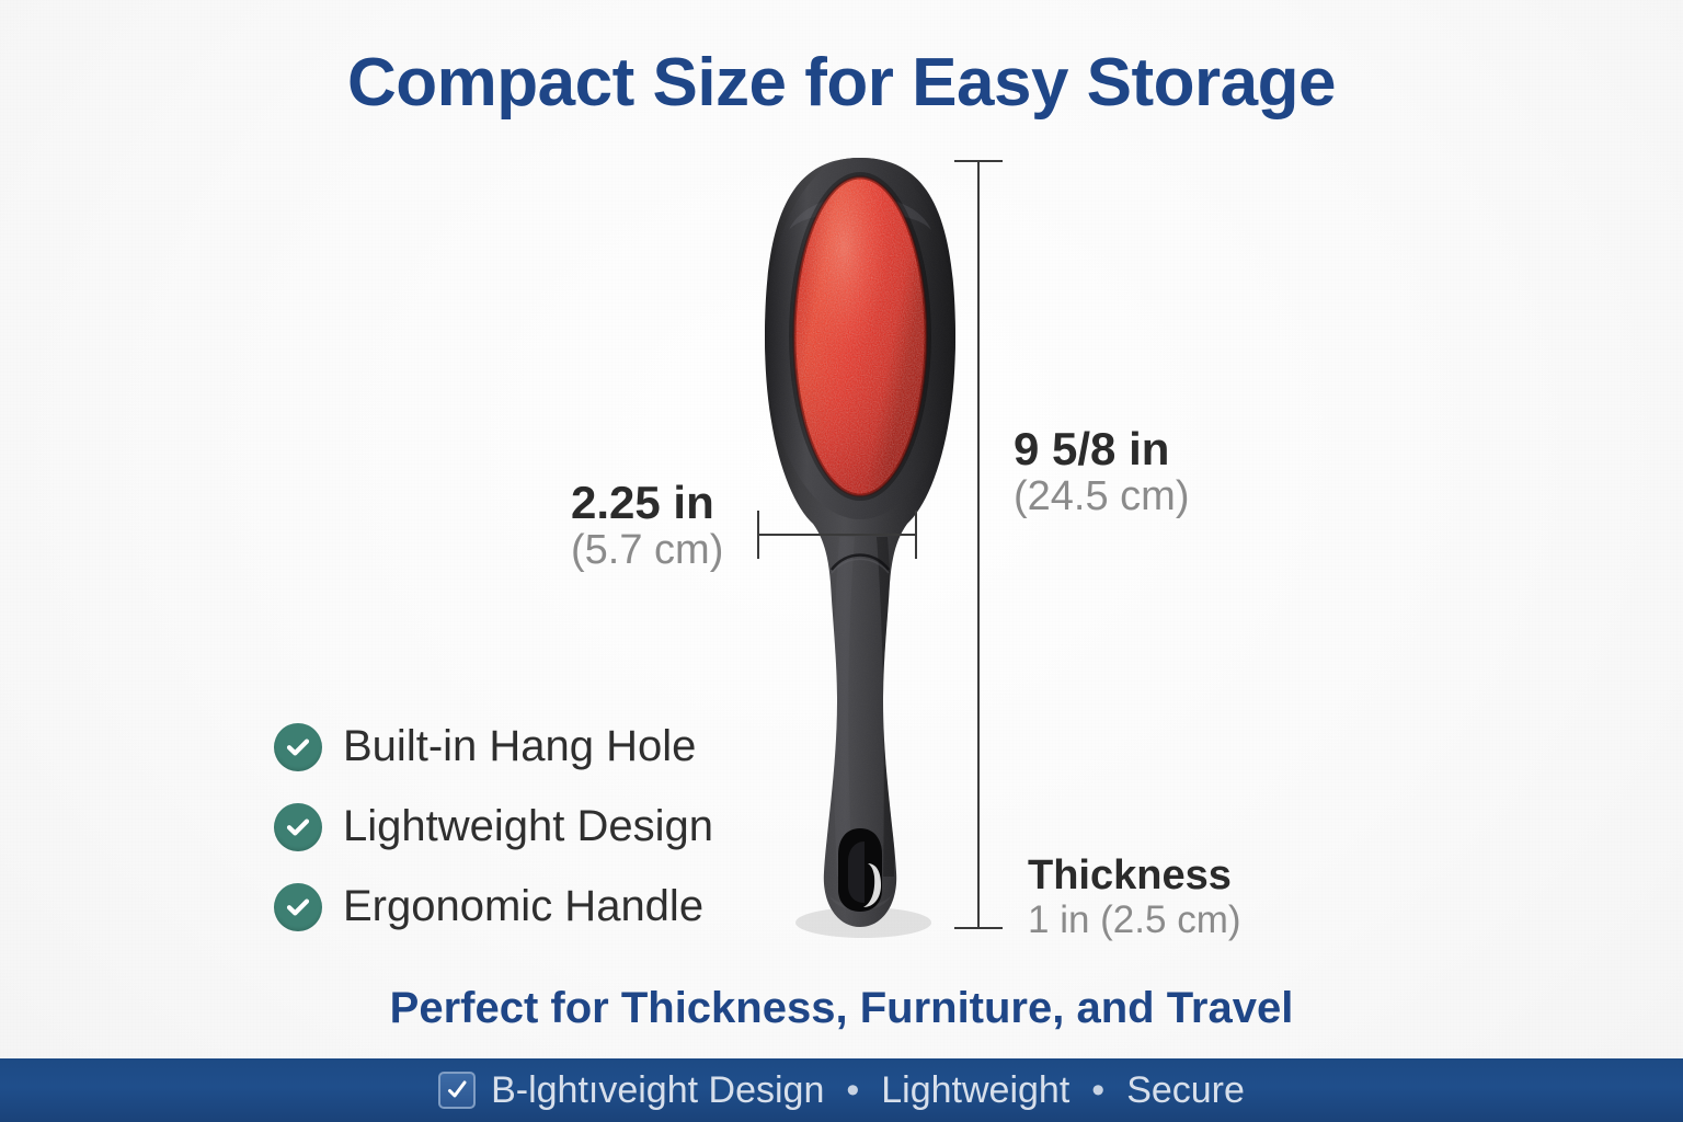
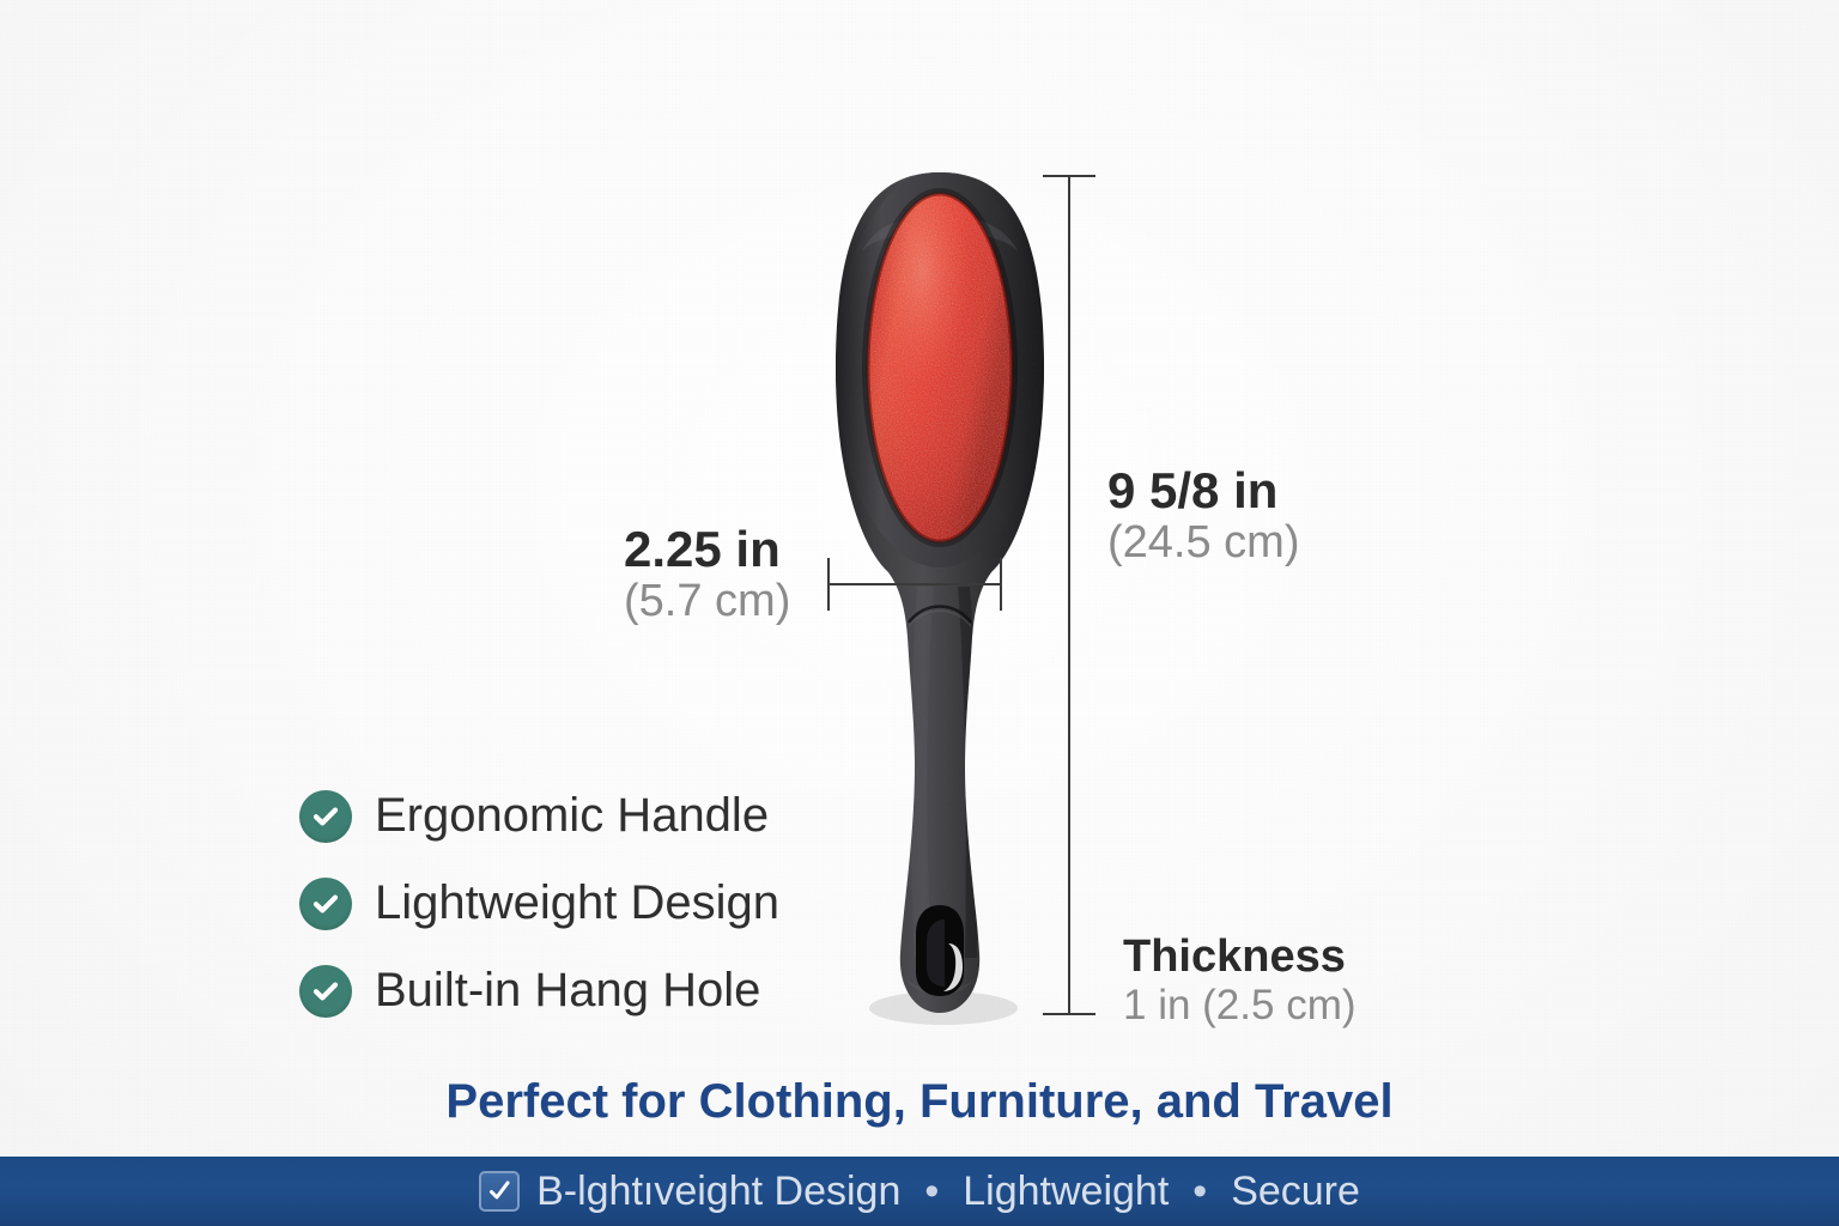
- Compact Size for Easy Storage
  9 5/8 in
  (24.5 cm)
  2.25 in
  (5.7 cm)
  Thickness
  1 in (2.5 cm)
- Built-in Hang Hole
+ Ergonomic Handle
  Lightweight Design
- Ergonomic Handle
+ Built-in Hang Hole
- Perfect for Thickness, Furniture, and Travel
+ Perfect for Clothing, Furniture, and Travel
  B-lghtıveight Design
  •
  Lightweight
  •
  Secure
